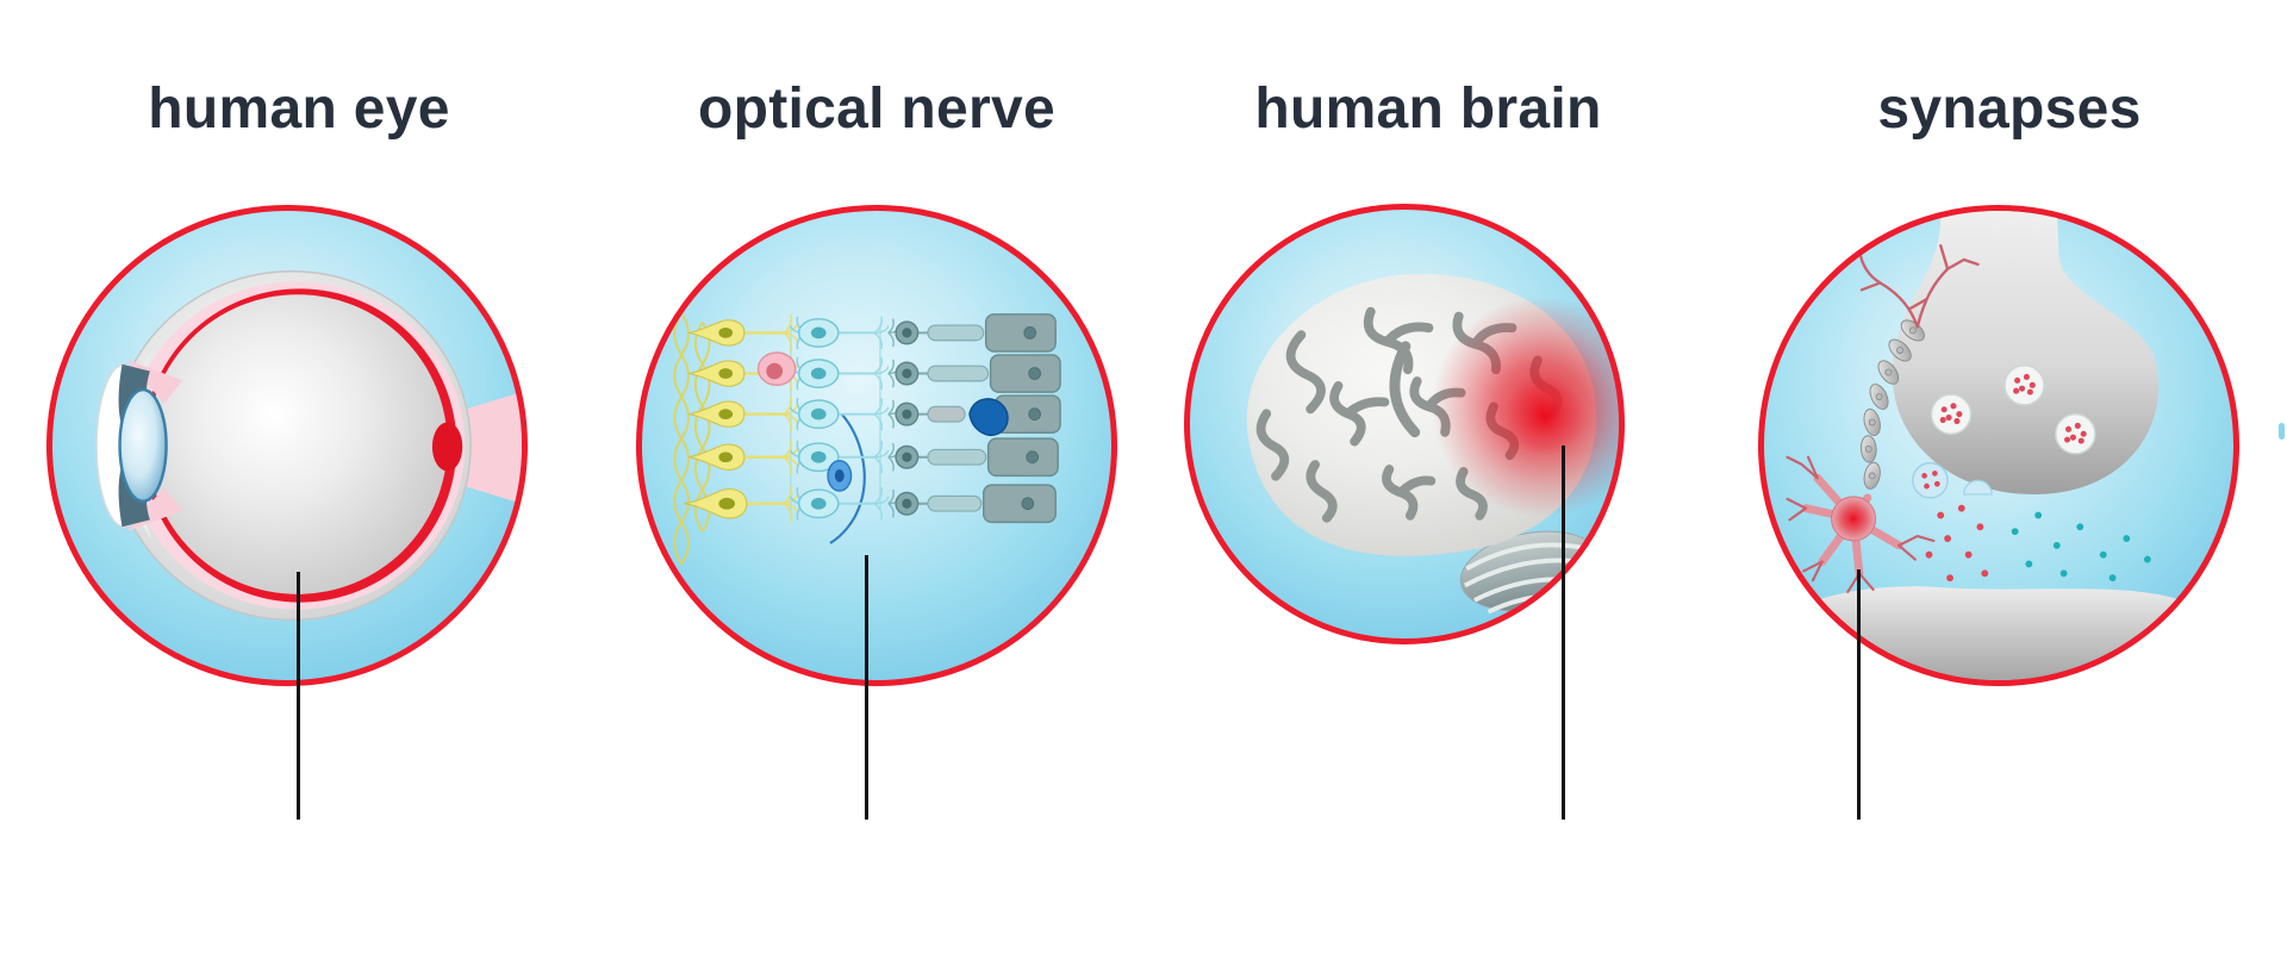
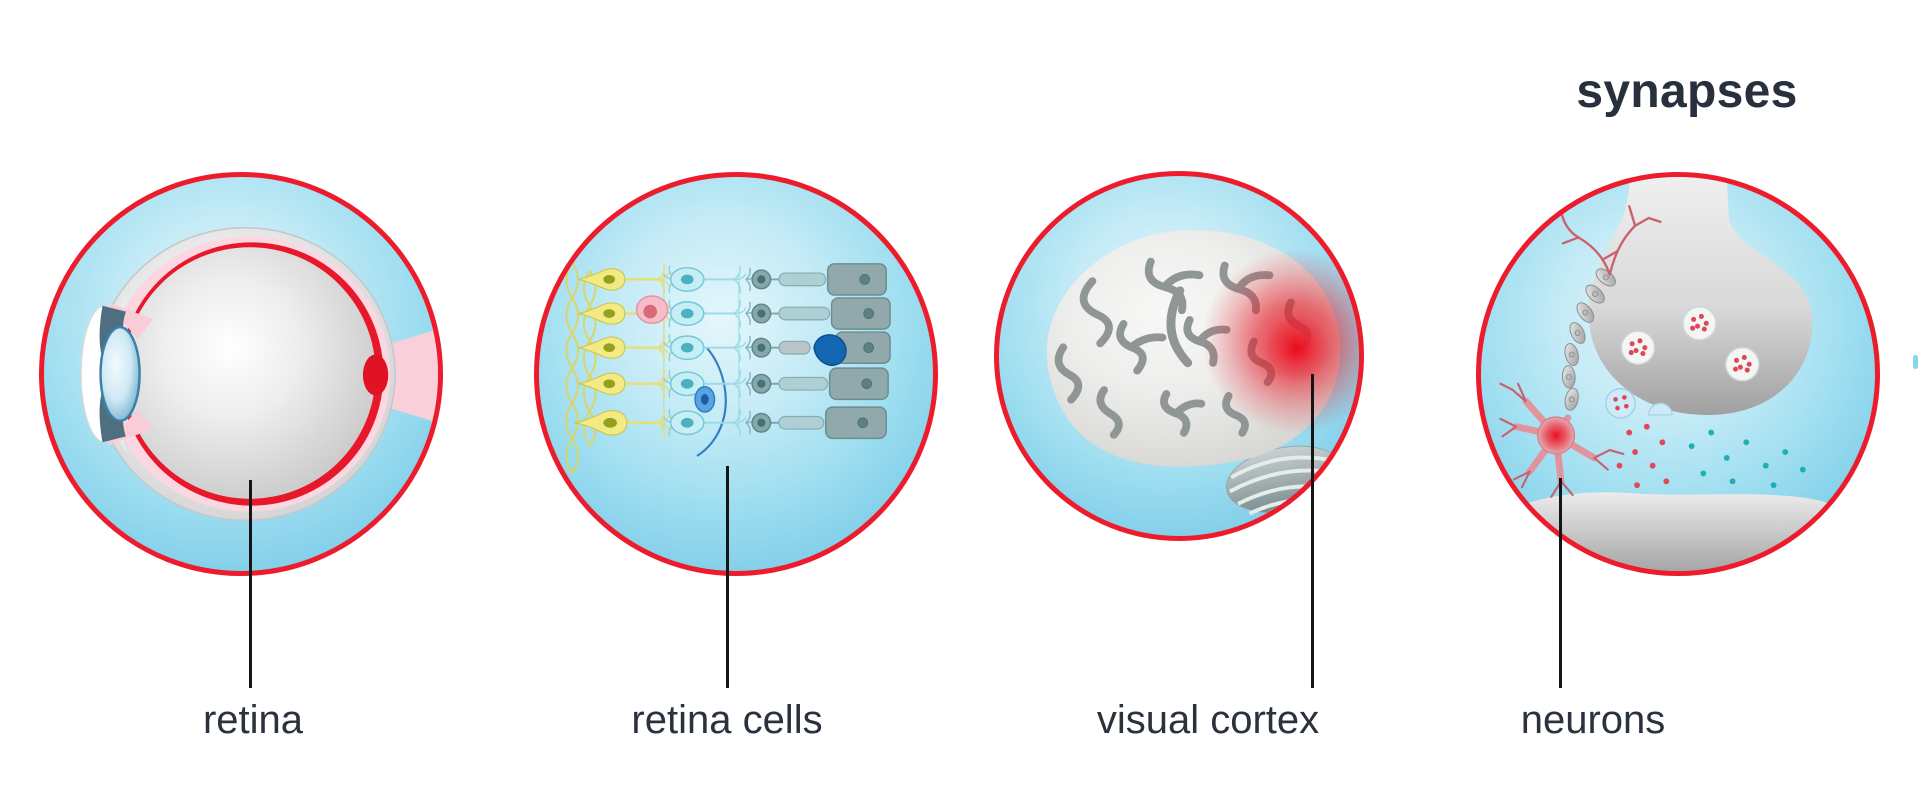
- human eye
- optical nerve
- human brain
  synapses
+ retina
+ retina cells
+ visual cortex
+ neurons
